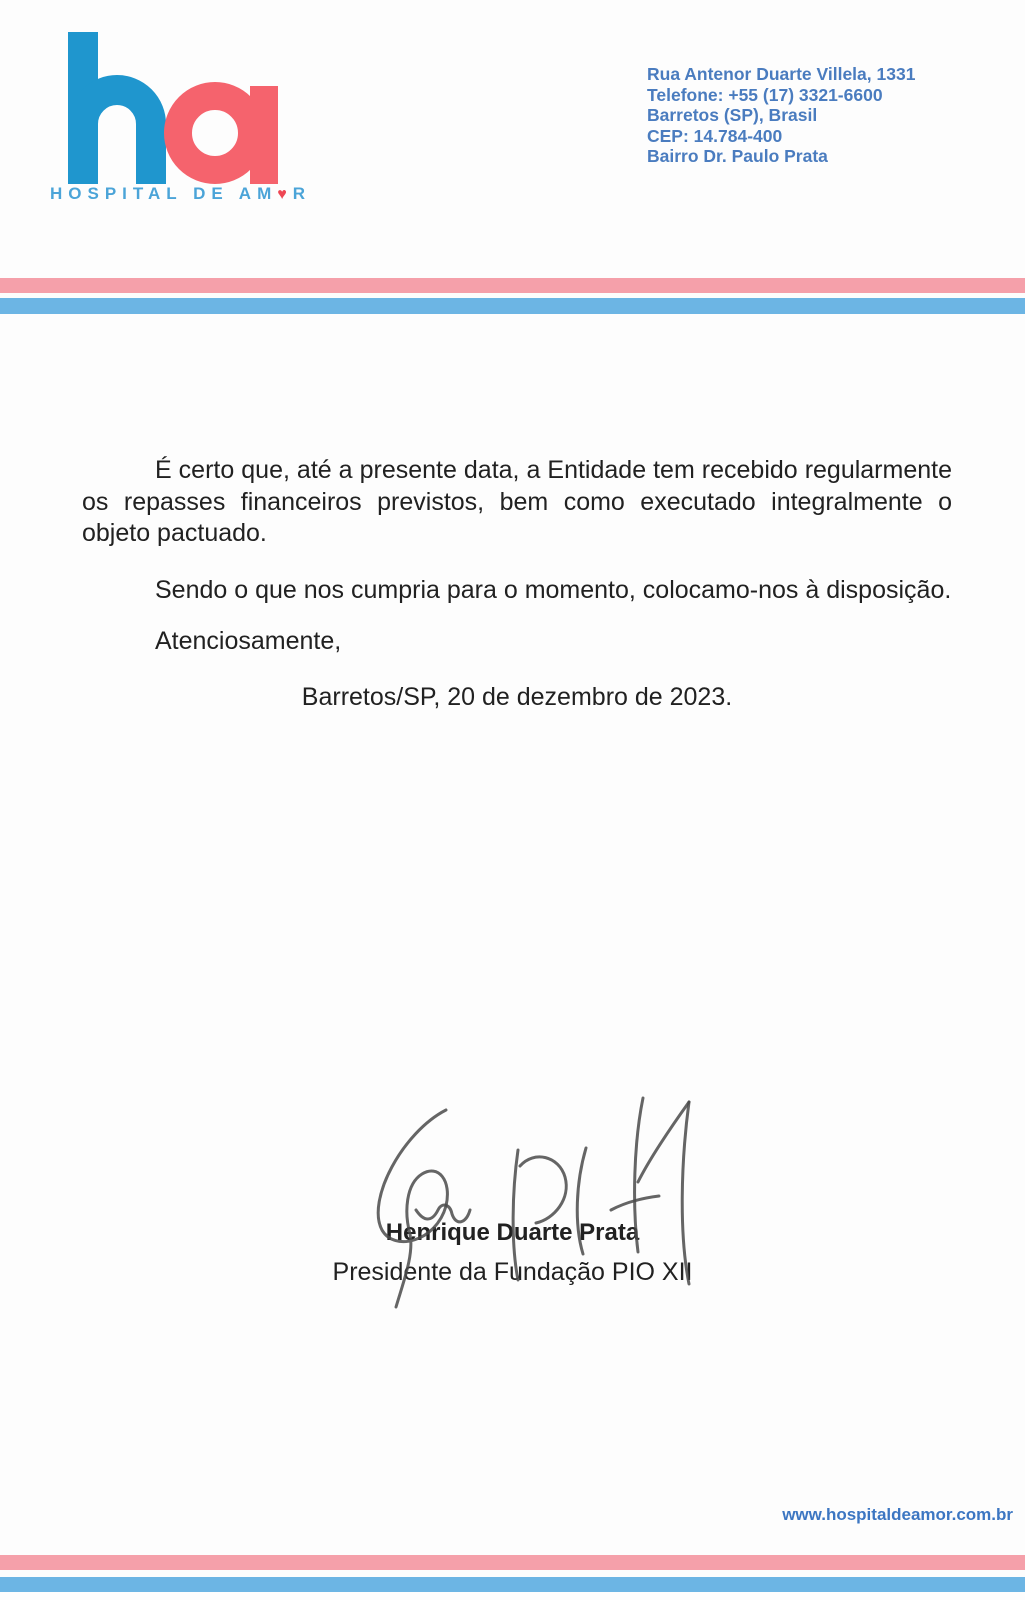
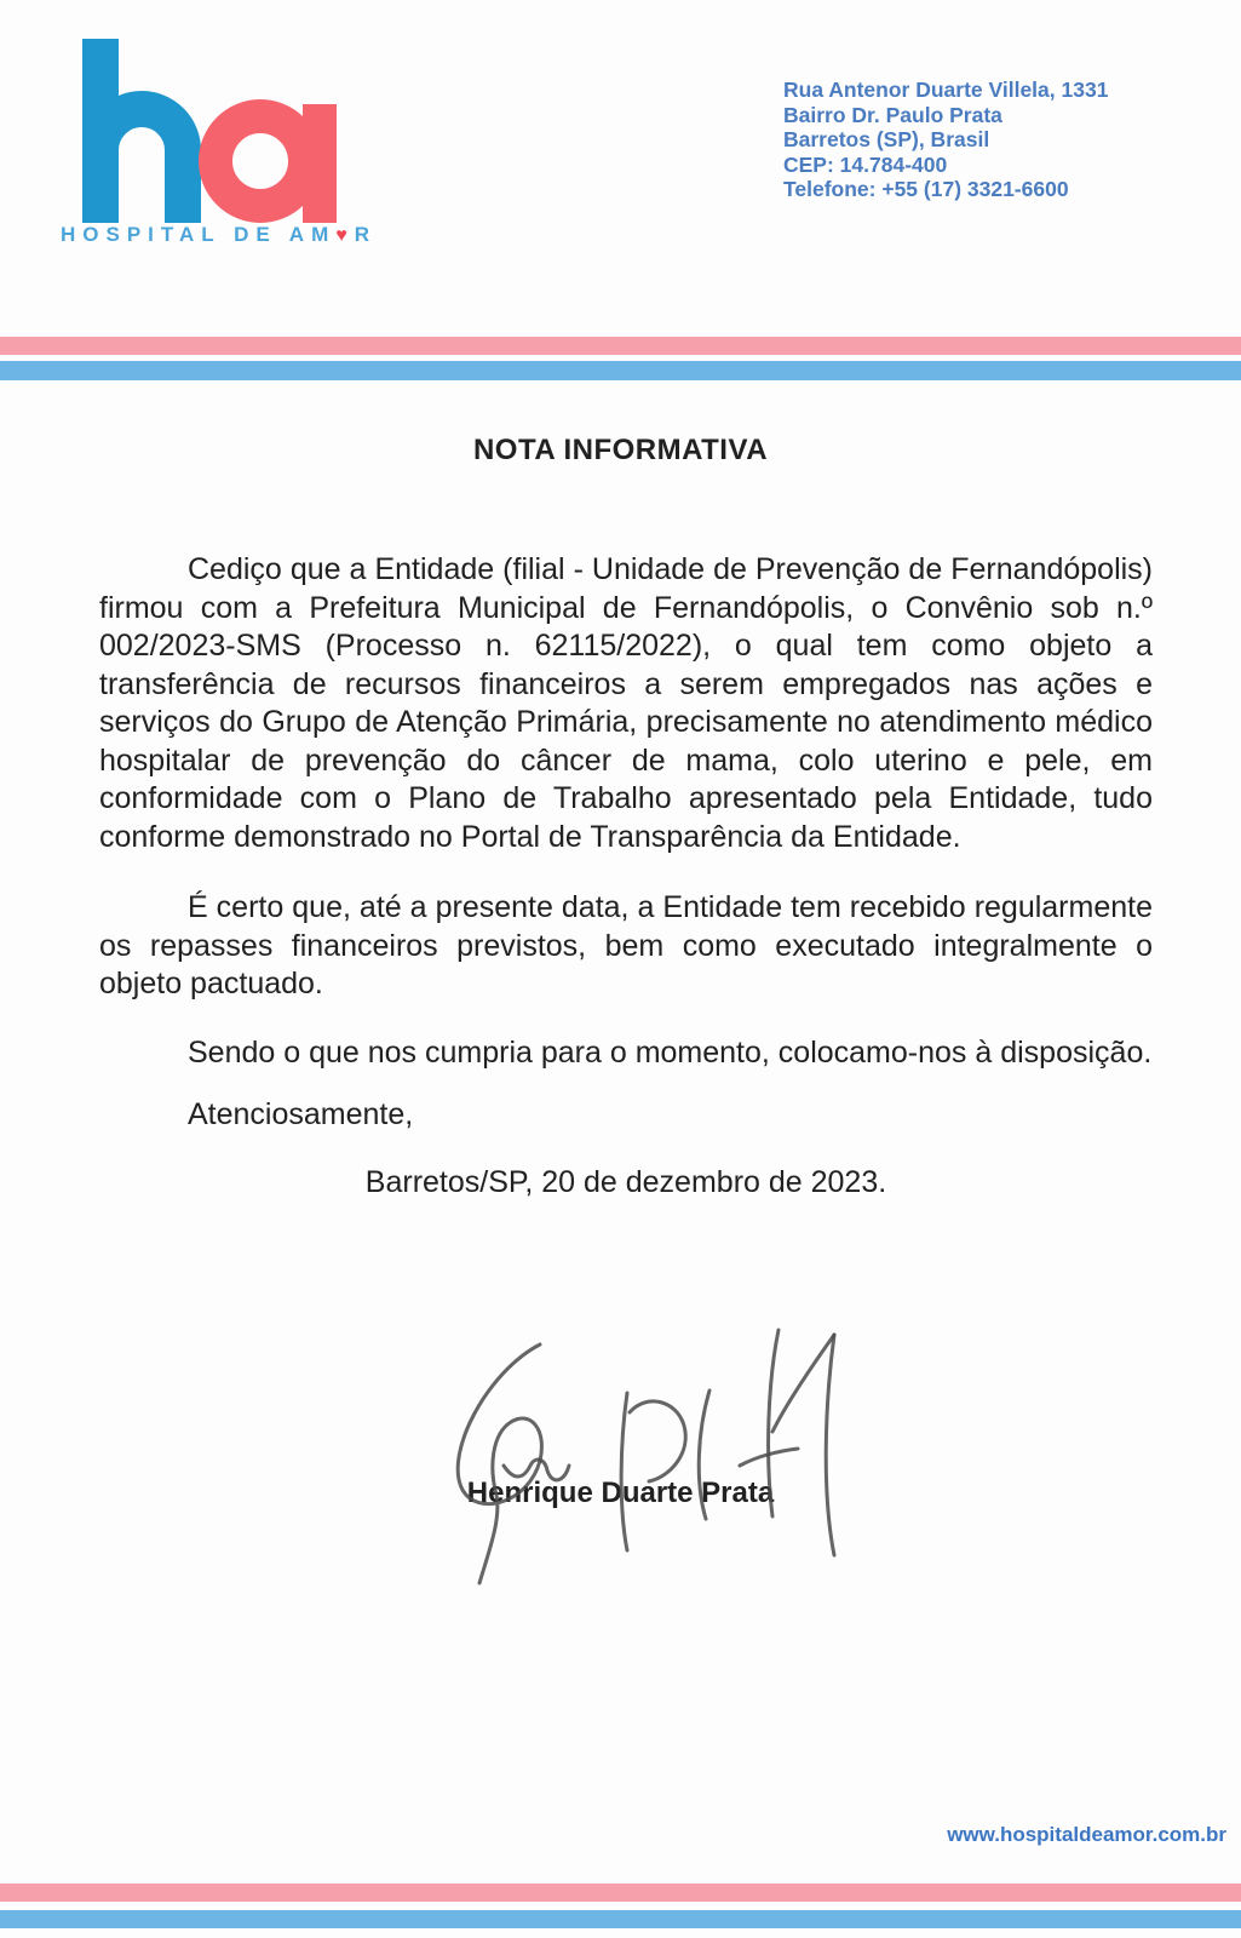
  HOSPITAL DE AM♥R
  Rua Antenor Duarte Villela, 1331
- Telefone: +55 (17) 3321-6600
+ Bairro Dr. Paulo Prata
  Barretos (SP), Brasil
  CEP: 14.784-400
- Bairro Dr. Paulo Prata
+ Telefone: +55 (17) 3321-6600
+ NOTA INFORMATIVA
+ Cediço que a Entidade (filial - Unidade de Prevenção de Fernandópolis) firmou com a Prefeitura Municipal de Fernandópolis, o Convênio sob n.º 002/2023-SMS (Processo n. 62115/2022), o qual tem como objeto a transferência de recursos financeiros a serem empregados nas ações e serviços do Grupo de Atenção Primária, precisamente no atendimento médico hospitalar de prevenção do câncer de mama, colo uterino e pele, em conformidade com o Plano de Trabalho apresentado pela Entidade, tudo conforme demonstrado no Portal de Transparência da Entidade.
  É certo que, até a presente data, a Entidade tem recebido regularmente os repasses financeiros previstos, bem como executado integralmente o objeto pactuado.
  Sendo o que nos cumpria para o momento, colocamo-nos à disposição.
  Atenciosamente,
  Barretos/SP, 20 de dezembro de 2023.
  Henrique Duarte Prata
- Presidente da Fundação PIO XII
  www.hospitaldeamor.com.br
